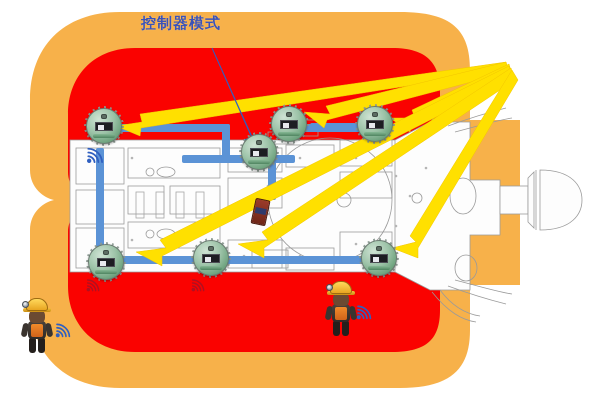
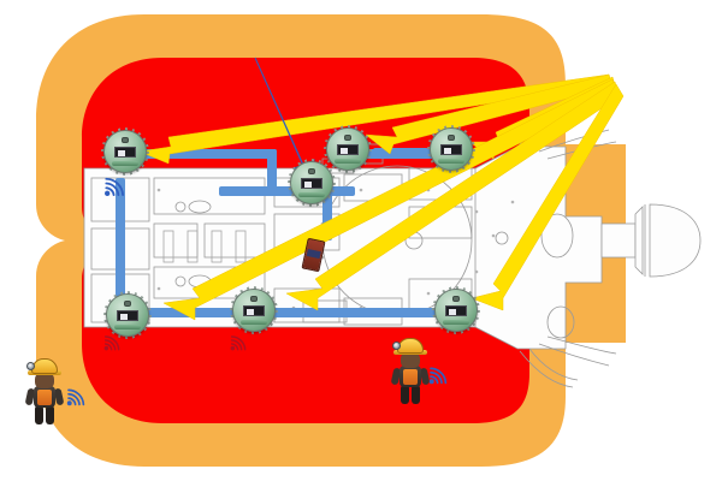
- 控制器模式
